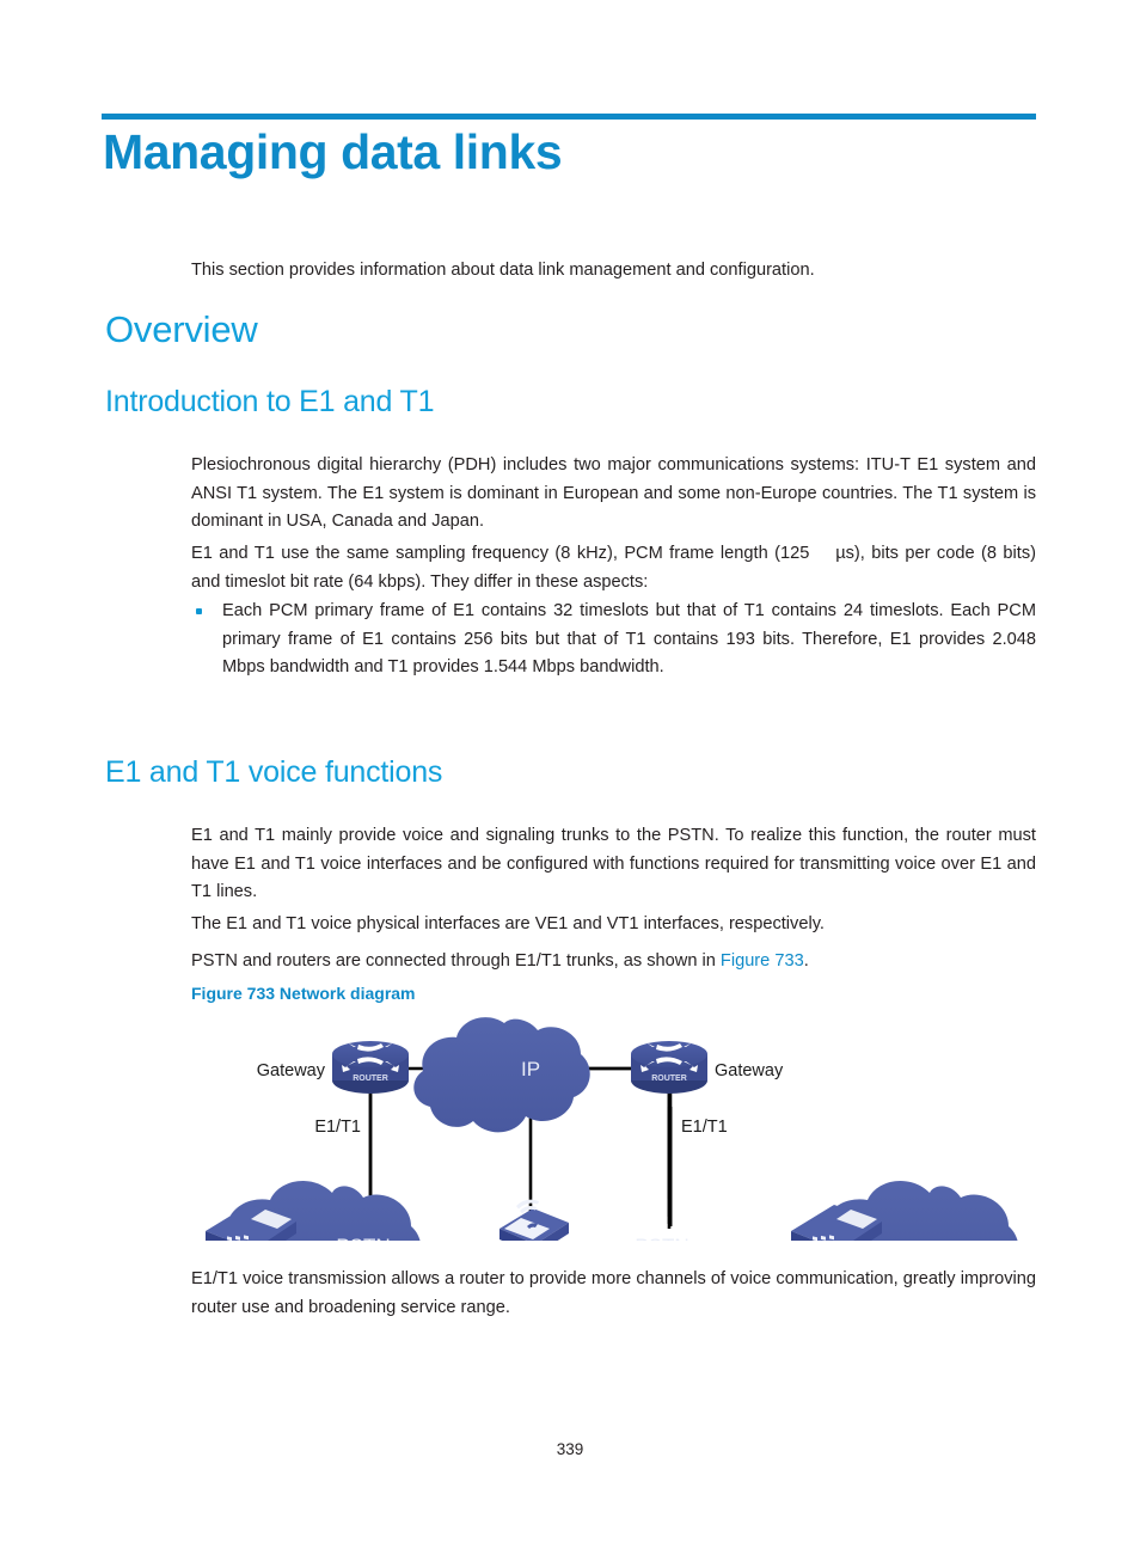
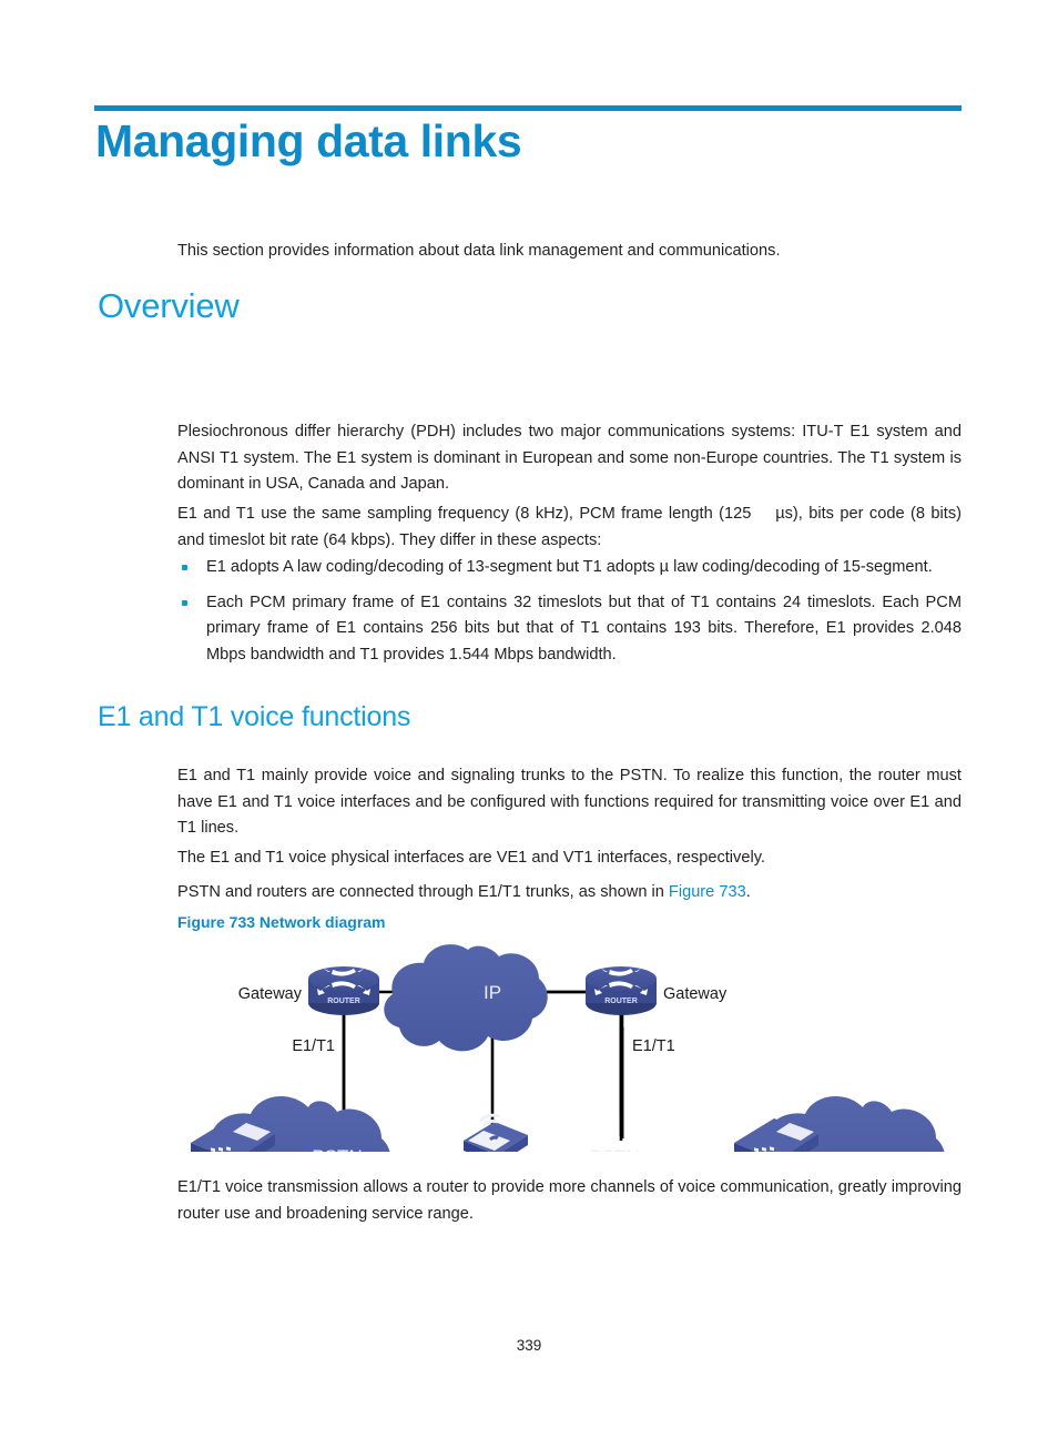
  Managing data links
- This section provides information about data link management and configuration.
+ This section provides information about data link management and communications.
  Overview
- Introduction to E1 and T1
- Plesiochronous digital hierarchy (PDH) includes two major communications systems: ITU-T E1 system and ANSI T1 system. The E1 system is dominant in European and some non-Europe countries. The T1 system is dominant in USA, Canada and Japan.
+ Plesiochronous differ hierarchy (PDH) includes two major communications systems: ITU-T E1 system and ANSI T1 system. The E1 system is dominant in European and some non-Europe countries. The T1 system is dominant in USA, Canada and Japan.
  E1 and T1 use the same sampling frequency (8 kHz), PCM frame length (125 µs), bits per code (8 bits) and timeslot bit rate (64 kbps). They differ in these aspects:
+ E1 adopts A law coding/decoding of 13-segment but T1 adopts µ law coding/decoding of 15-segment.
  Each PCM primary frame of E1 contains 32 timeslots but that of T1 contains 24 timeslots. Each PCM primary frame of E1 contains 256 bits but that of T1 contains 193 bits. Therefore, E1 provides 2.048 Mbps bandwidth and T1 provides 1.544 Mbps bandwidth.
  E1 and T1 voice functions
  E1 and T1 mainly provide voice and signaling trunks to the PSTN. To realize this function, the router must have E1 and T1 voice interfaces and be configured with functions required for transmitting voice over E1 and T1 lines.
  The E1 and T1 voice physical interfaces are VE1 and VT1 interfaces, respectively.
  PSTN and routers are connected through E1/T1 trunks, as shown in Figure 733.
  Figure 733 Network diagram
  IP
  Gateway
  Gateway
  E1/T1
  E1/T1
  E1/T1 voice transmission allows a router to provide more channels of voice communication, greatly improving router use and broadening service range.
  339
